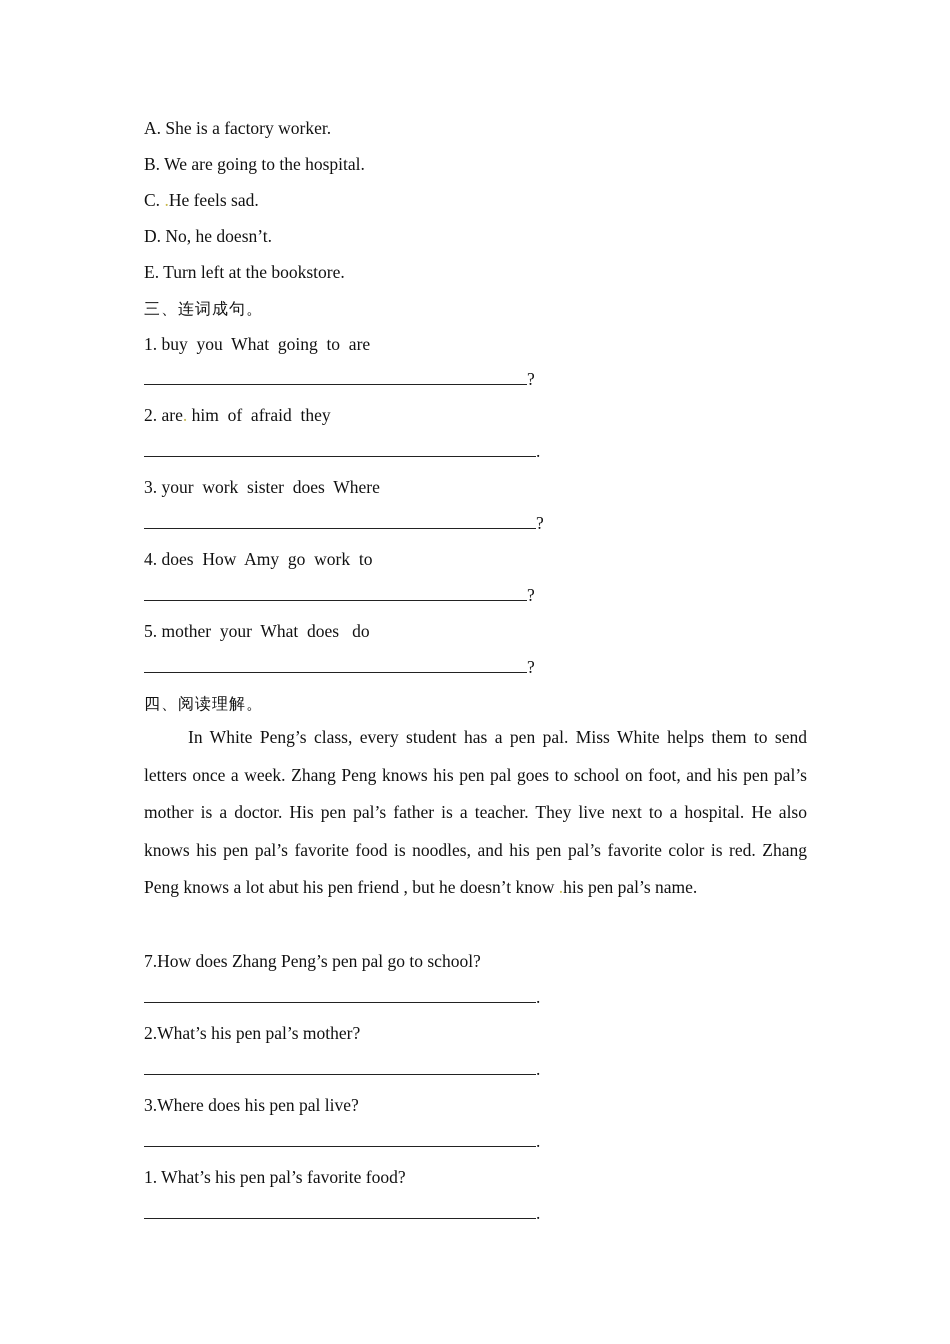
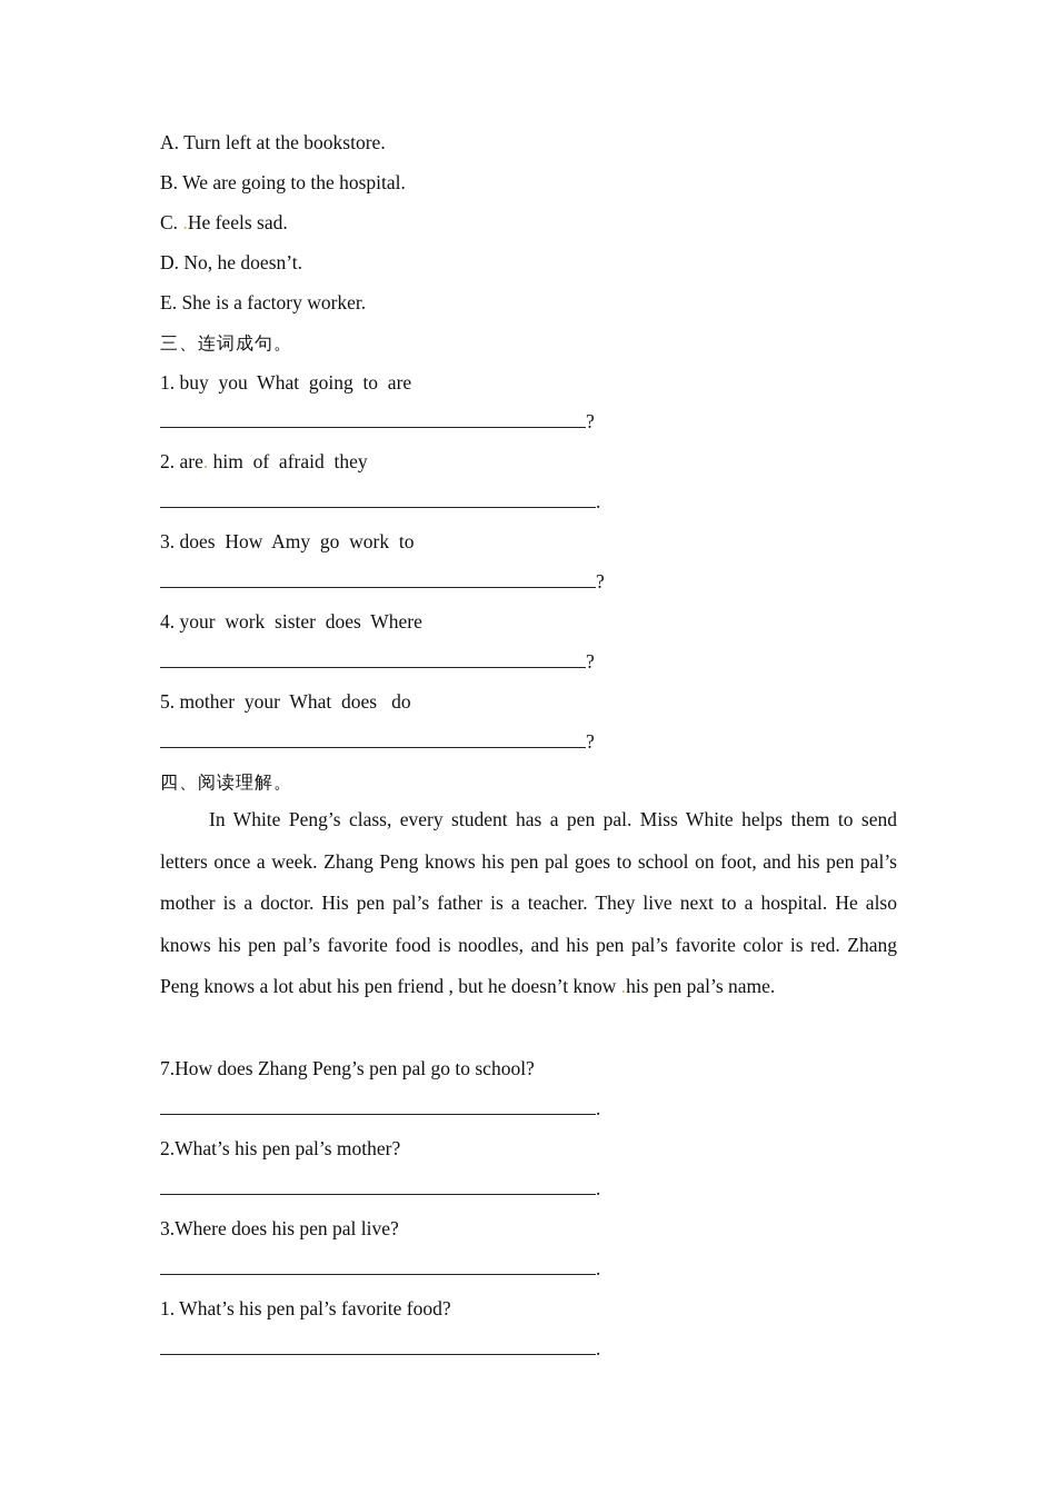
- A. She is a factory worker.
+ A. Turn left at the bookstore.
  B. We are going to the hospital.
  C. .He feels sad.
  D. No, he doesn’t.
- E. Turn left at the bookstore.
+ E. She is a factory worker.
  三、连词成句。
  1. buy you What going to are
  ?
  2. are. him of afraid they
  .
- 3. your work sister does Where
+ 3. does How Amy go work to
  ?
- 4. does How Amy go work to
+ 4. your work sister does Where
  ?
  5. mother your What does do
  ?
  四、阅读理解。
  In White Peng’s class, every student has a pen pal. Miss White helps them to send letters once a week. Zhang Peng knows his pen pal goes to school on foot, and his pen pal’s mother is a doctor. His pen pal’s father is a teacher. They live next to a hospital. He also knows his pen pal’s favorite food is noodles, and his pen pal’s favorite color is red. Zhang Peng knows a lot abut his pen friend , but he doesn’t know .his pen pal’s name.
  7.How does Zhang Peng’s pen pal go to school?
  .
  2.What’s his pen pal’s mother?
  .
  3.Where does his pen pal live?
  .
  1. What’s his pen pal’s favorite food?
  .
